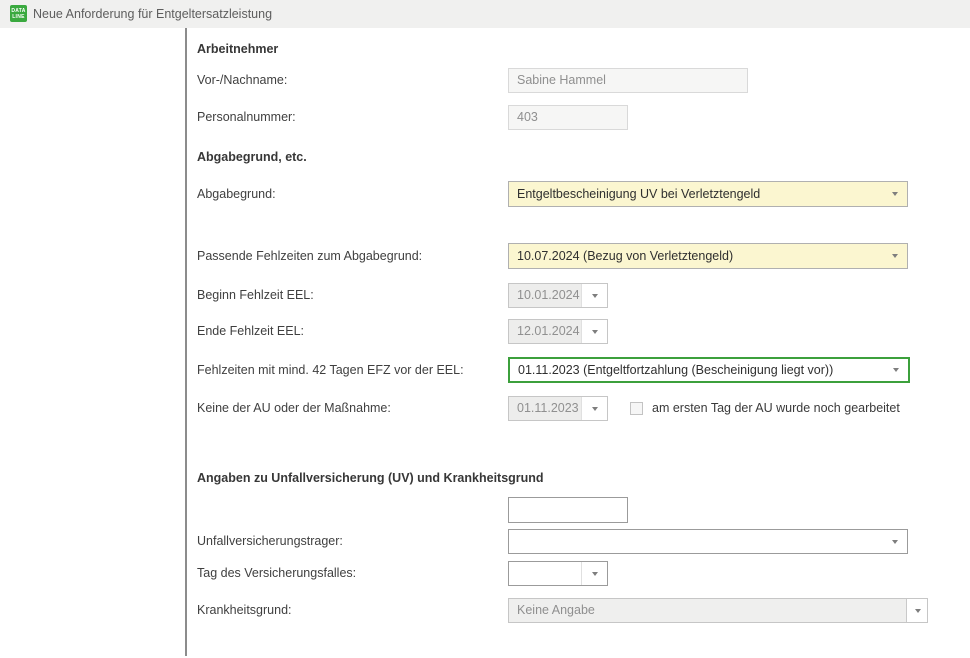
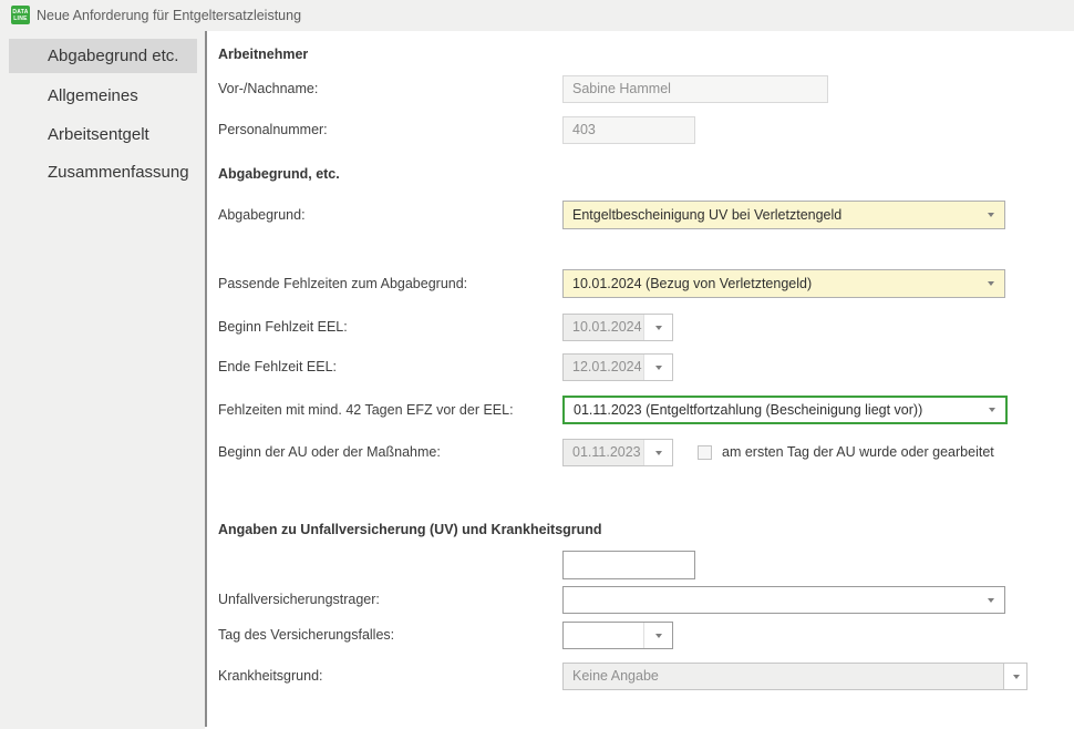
  Neue Anforderung für Entgeltersatzleistung
+ Abgabegrund etc.
+ Allgemeines
+ Arbeitsentgelt
+ Zusammenfassung
  Arbeitnehmer
  Vor-/Nachname:
  Sabine Hammel
  Personalnummer:
  403
  Abgabegrund, etc.
  Abgabegrund:
  Entgeltbescheinigung UV bei Verletztengeld
  Passende Fehlzeiten zum Abgabegrund:
- 10.07.2024 (Bezug von Verletztengeld)
+ 10.01.2024 (Bezug von Verletztengeld)
  Beginn Fehlzeit EEL:
  10.01.2024
  Ende Fehlzeit EEL:
  12.01.2024
  Fehlzeiten mit mind. 42 Tagen EFZ vor der EEL:
  01.11.2023 (Entgeltfortzahlung (Bescheinigung liegt vor))
- Keine der AU oder der Maßnahme:
+ Beginn der AU oder der Maßnahme:
  01.11.2023
- am ersten Tag der AU wurde noch gearbeitet
+ am ersten Tag der AU wurde oder gearbeitet
  Angaben zu Unfallversicherung (UV) und Krankheitsgrund
  Unfallversicherungstrager:
  Tag des Versicherungsfalles:
  Krankheitsgrund:
  Keine Angabe
